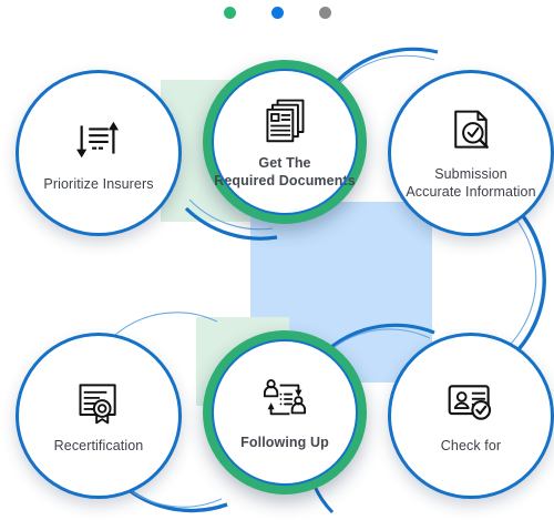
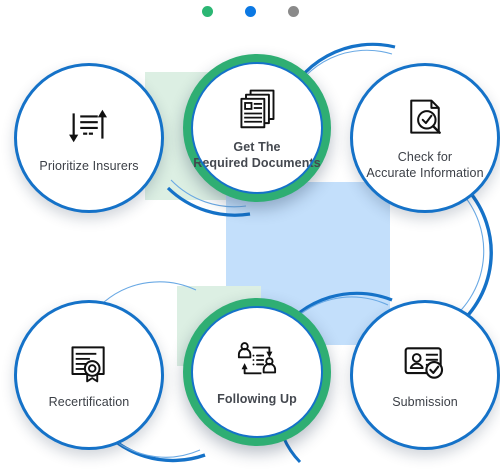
  Prioritize Insurers
  Get The
  Required Documents
- Submission
+ Check for
  Accurate Information
  Recertification
  Following Up
- Check for
+ Submission
